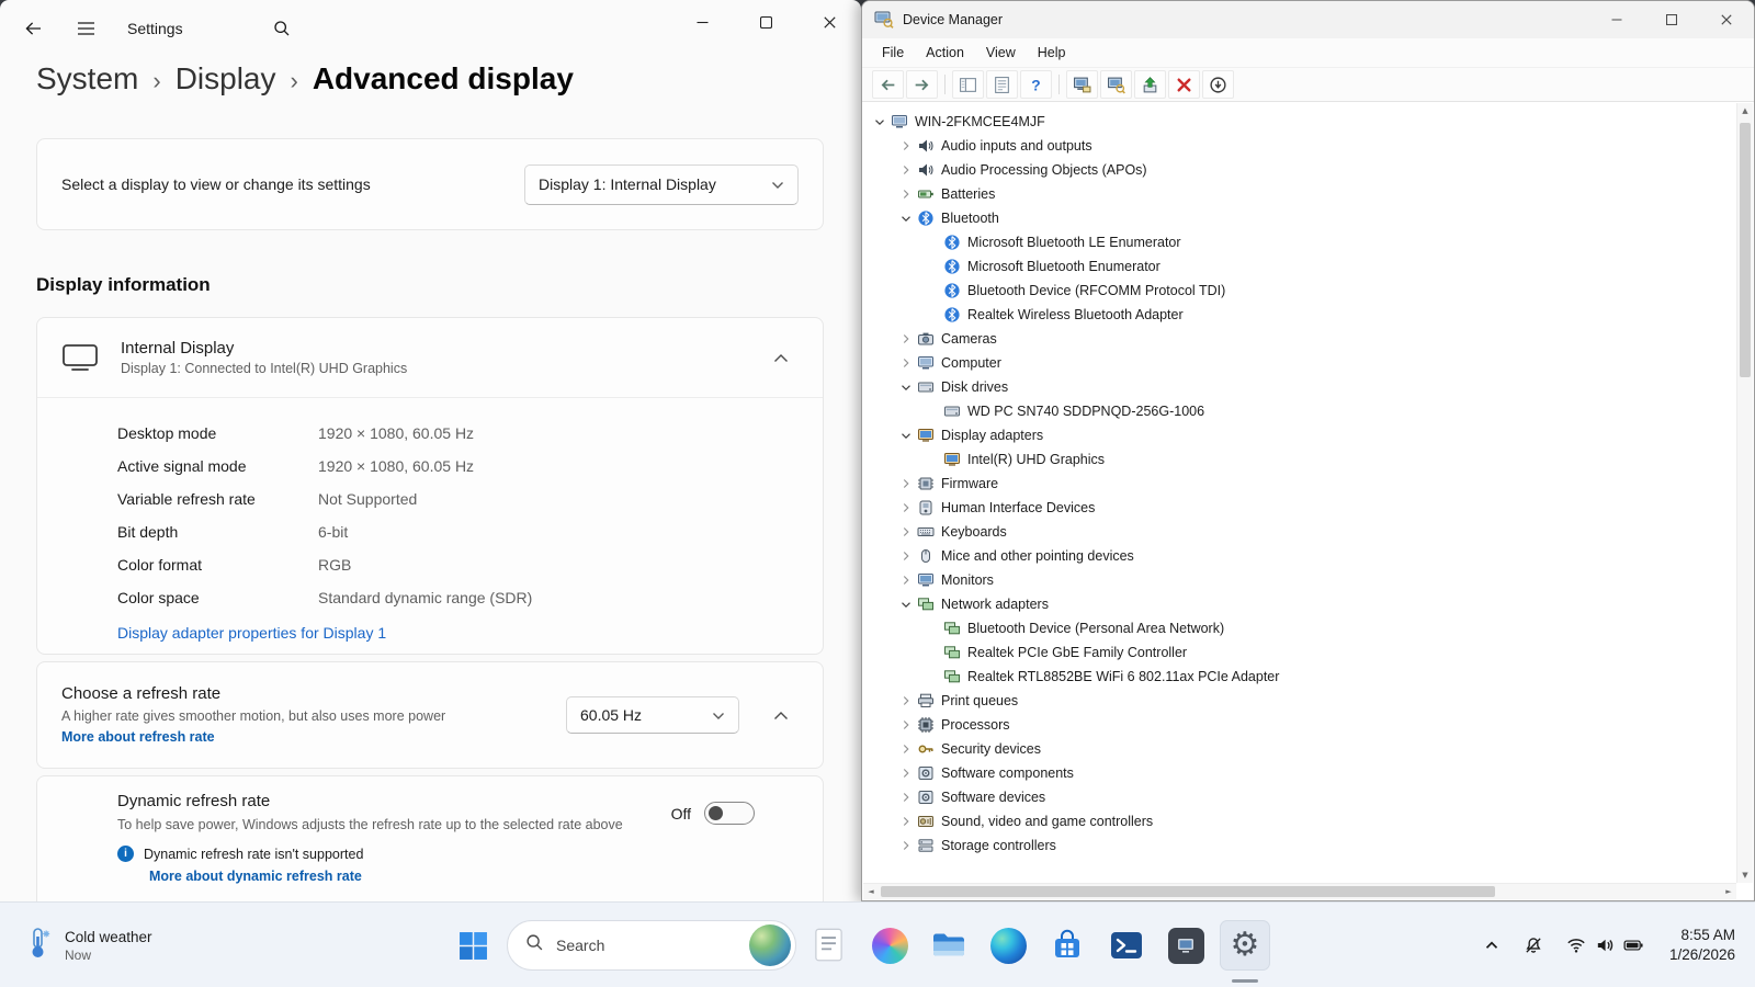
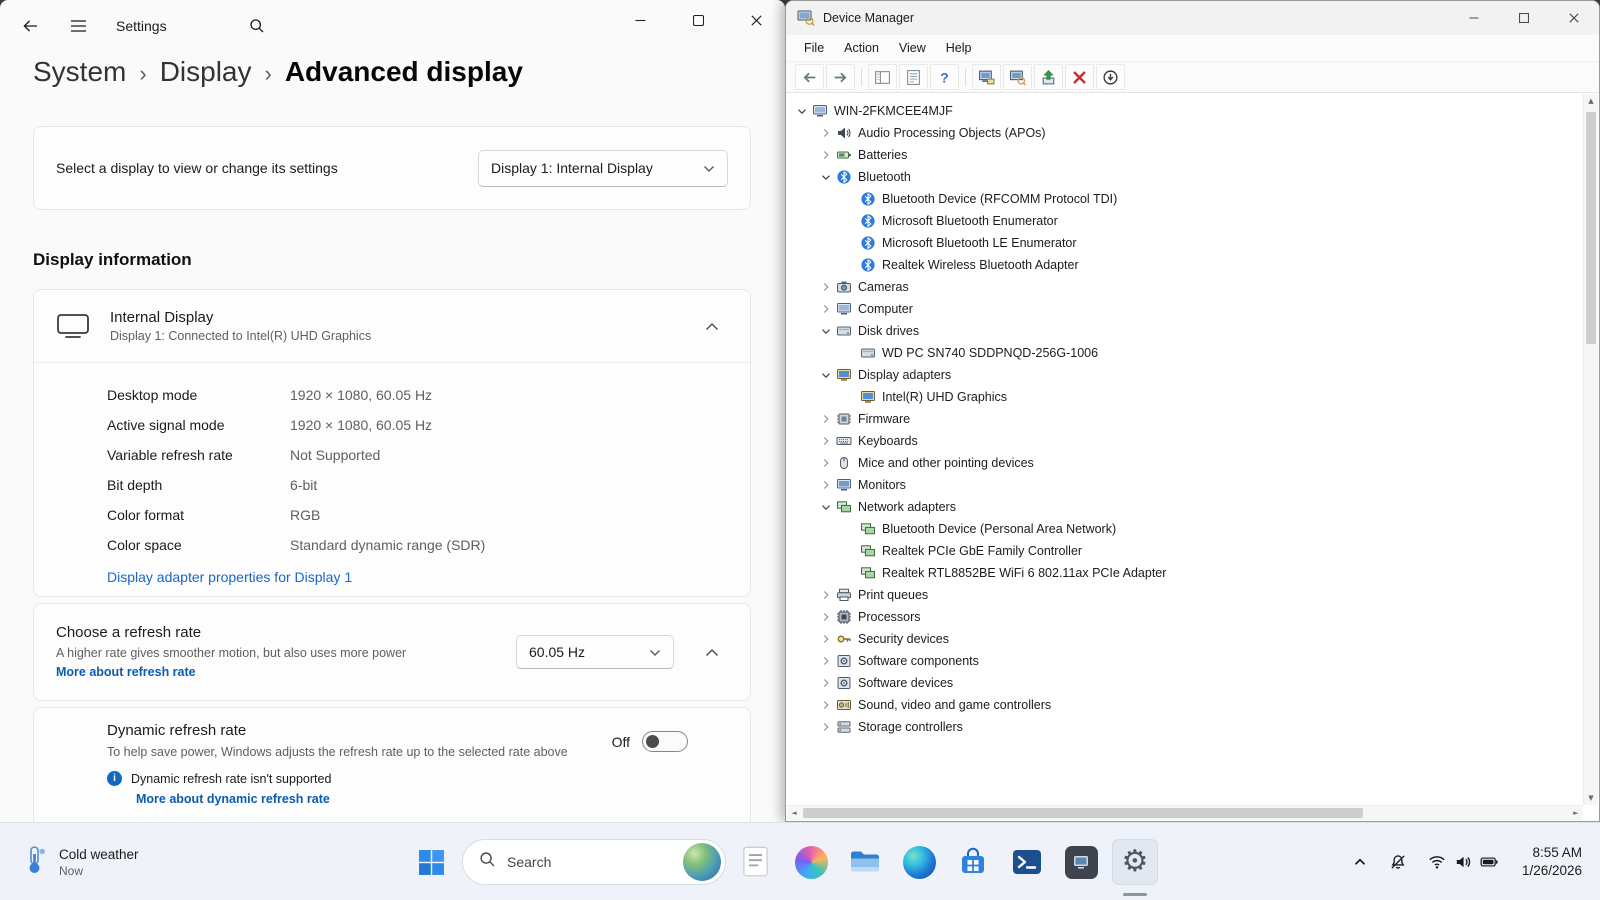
  Settings
  System
  ›
  Display
  ›
  Advanced display
  Select a display to view or change its settings
  Display 1: Internal Display
  Display information
  Internal Display
  Display 1: Connected to Intel(R) UHD Graphics
  Desktop mode
  1920 × 1080, 60.05 Hz
  Active signal mode
  1920 × 1080, 60.05 Hz
  Variable refresh rate
  Not Supported
  Bit depth
  6-bit
  Color format
  RGB
  Color space
  Standard dynamic range (SDR)
  Display adapter properties for Display 1
  Choose a refresh rate
  A higher rate gives smoother motion, but also uses more power
  More about refresh rate
  60.05 Hz
  Dynamic refresh rate
  To help save power, Windows adjusts the refresh rate up to the selected rate above
  Off
  i
  Dynamic refresh rate isn't supported
  More about dynamic refresh rate
  Device Manager
  File
  Action
  View
  Help
  ?
  WIN-2FKMCEE4MJF
- Audio inputs and outputs
  Audio Processing Objects (APOs)
  Batteries
  Bluetooth
- Microsoft Bluetooth LE Enumerator
+ Bluetooth Device (RFCOMM Protocol TDI)
  Microsoft Bluetooth Enumerator
- Bluetooth Device (RFCOMM Protocol TDI)
+ Microsoft Bluetooth LE Enumerator
  Realtek Wireless Bluetooth Adapter
  Cameras
  Computer
  Disk drives
  WD PC SN740 SDDPNQD-256G-1006
  Display adapters
  Intel(R) UHD Graphics
  Firmware
- Human Interface Devices
  Keyboards
  Mice and other pointing devices
  Monitors
  Network adapters
  Bluetooth Device (Personal Area Network)
  Realtek PCIe GbE Family Controller
  Realtek RTL8852BE WiFi 6 802.11ax PCIe Adapter
  Print queues
  Processors
  Security devices
  Software components
  Software devices
  Sound, video and game controllers
  Storage controllers
  ▲
  ▼
  ◄
  ►
  Cold weather
  Now
  Search
  ⚙
  8:55 AM
  1/26/2026
